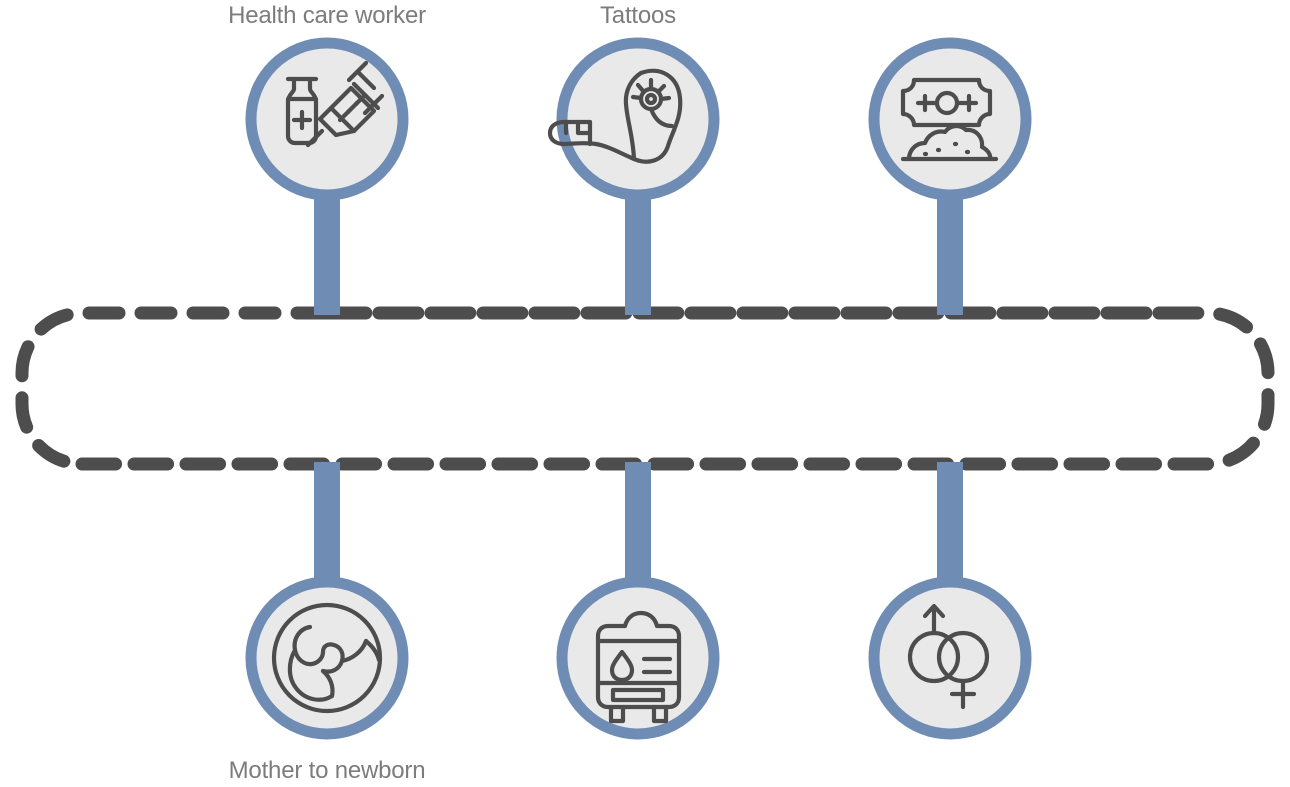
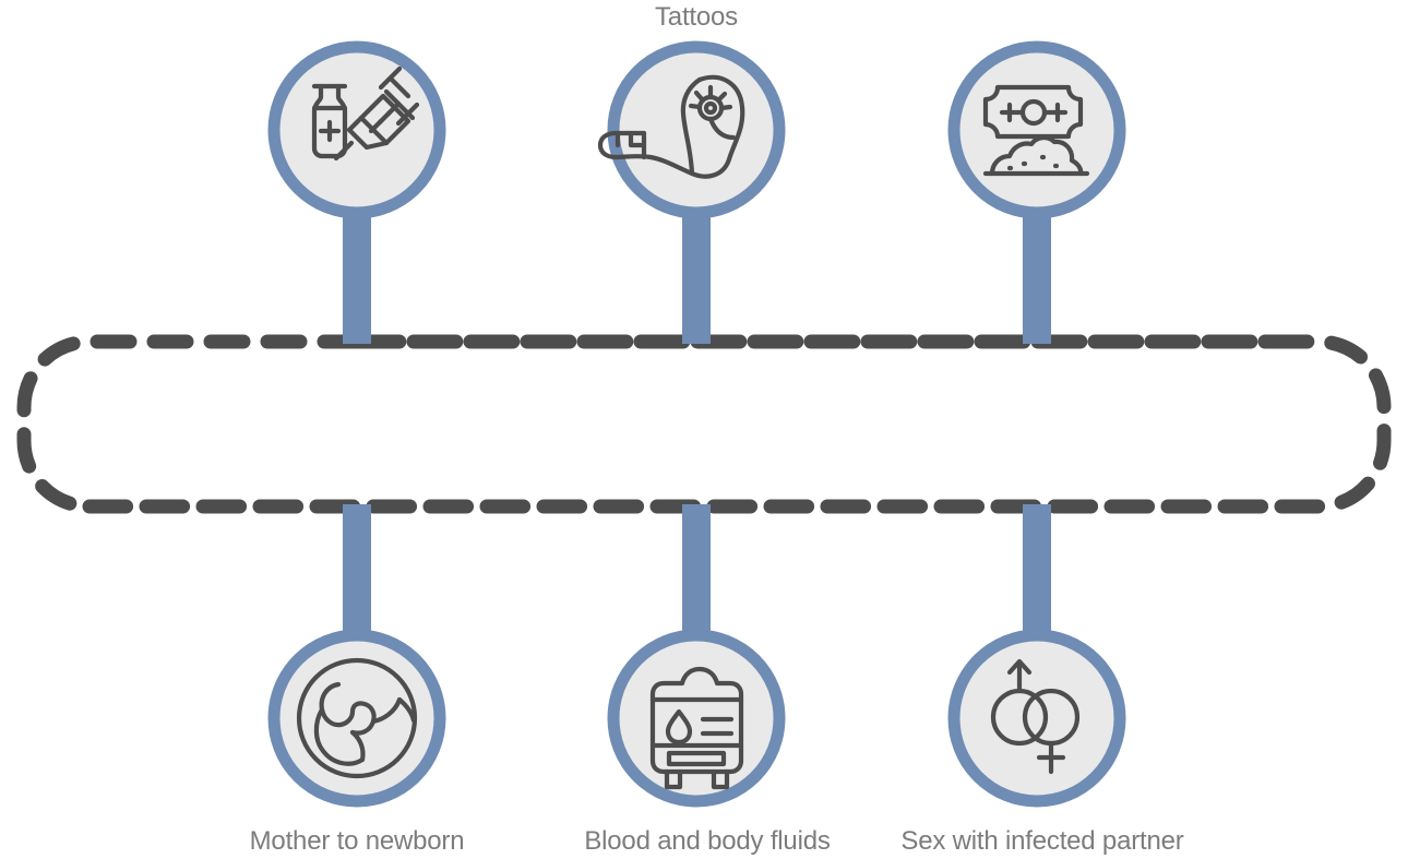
- Health care worker
  Tattoos
  Mother to newborn
+ Blood and body fluids
+ Sex with infected partner
